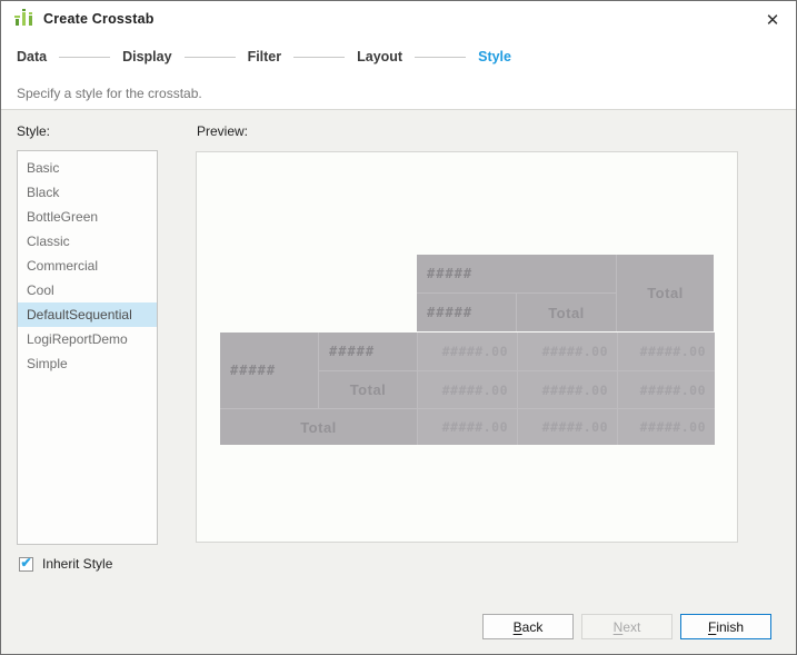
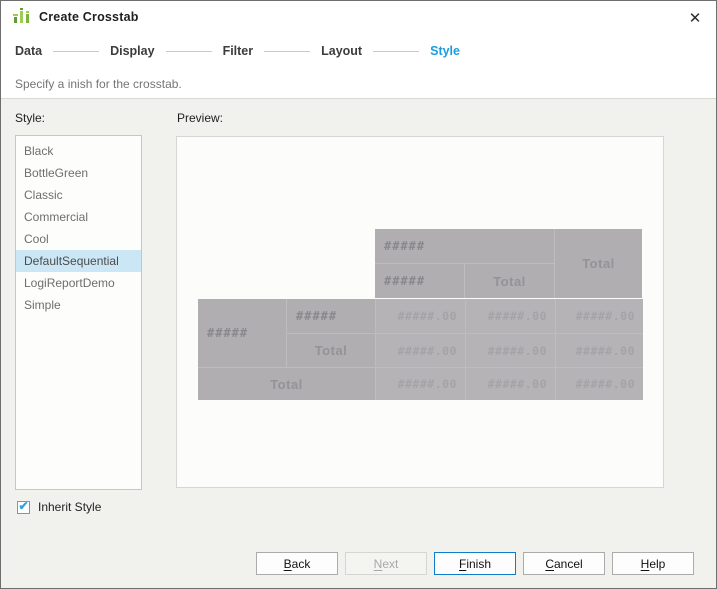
  Create Crosstab
  ✕
  Data
  Display
  Filter
  Layout
  Style
- Specify a style for the crosstab.
+ Specify a inish for the crosstab.
  Style:
- Basic
  Black
  BottleGreen
  Classic
  Commercial
  Cool
  DefaultSequential
  LogiReportDemo
  Simple
  Preview:
  #####
  Total
  #####
  Total
  #####
  #####
  Total
  Total
  ✔
  Inherit Style
  B
  ack
  N
  ext
  F
  inish
+ C
+ ancel
+ H
+ elp
